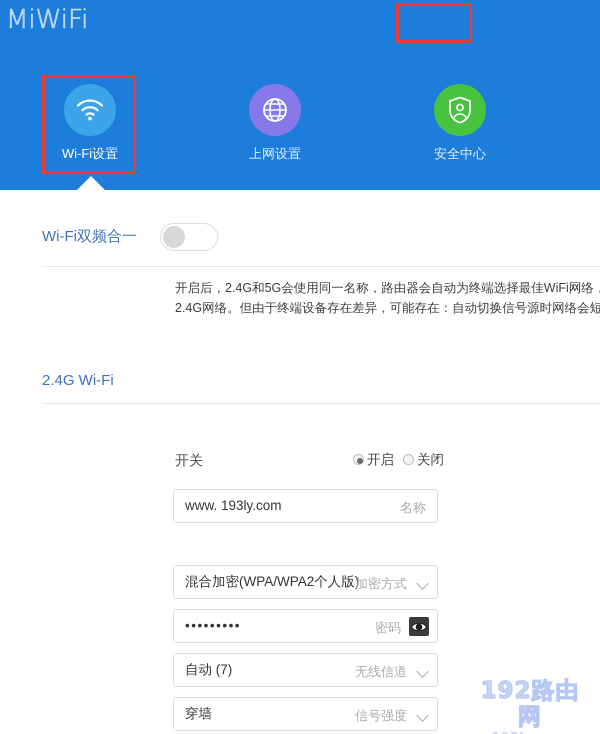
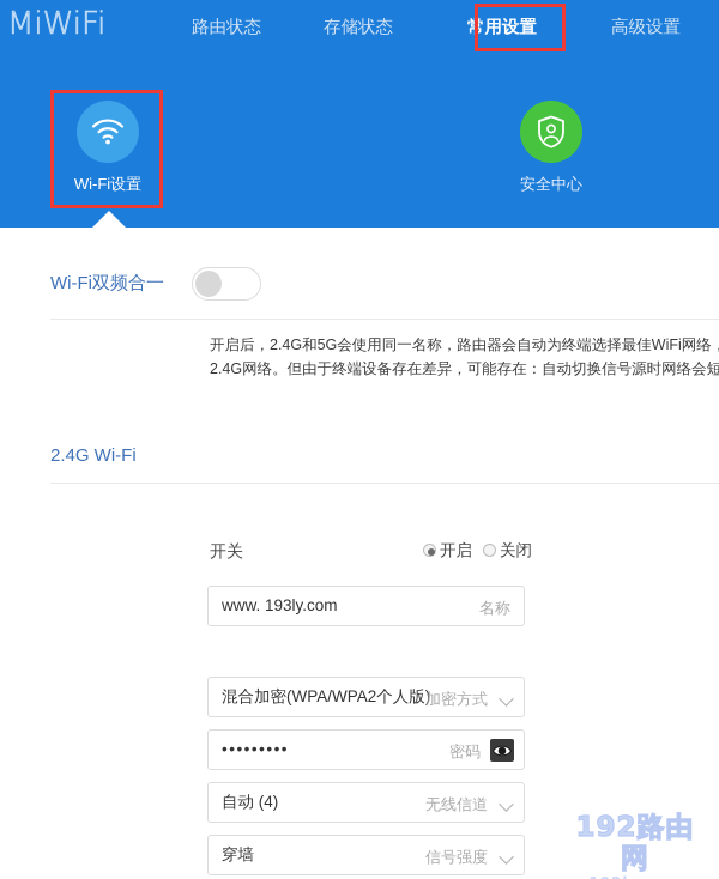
  MiWiFi
+ 路由状态
+ 存储状态
+ 常用设置
+ 高级设置
  Wi-Fi设置
- 上网设置
  安全中心
  Wi-Fi双频合一
  开启后，2.4G和5G会使用同一名称，路由器会自动为终端选择最佳WiFi网络
  2.4G网络。但由于终端设备存在差异，可能存在：自动切换信号源时网络会短
  2.4G Wi-Fi
  开关
  开启 关闭
  www. 193ly.com
  名称
  混合加密(WPA/WPA2个人版)
  加密方式
  •••••••••
  密码
- 自动 (7)
+ 自动 (4)
  无线信道
  穿墙
  信号强度
  192路由网
